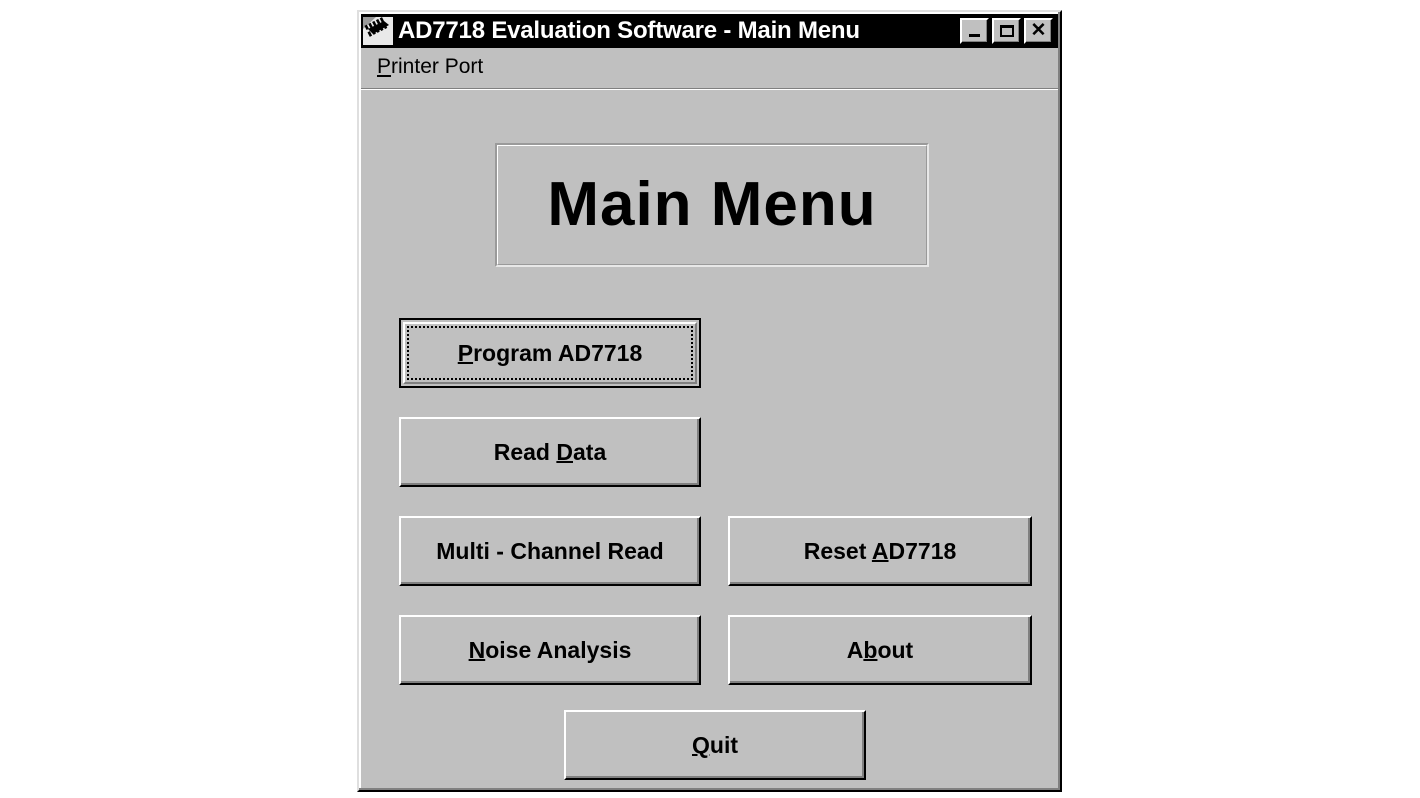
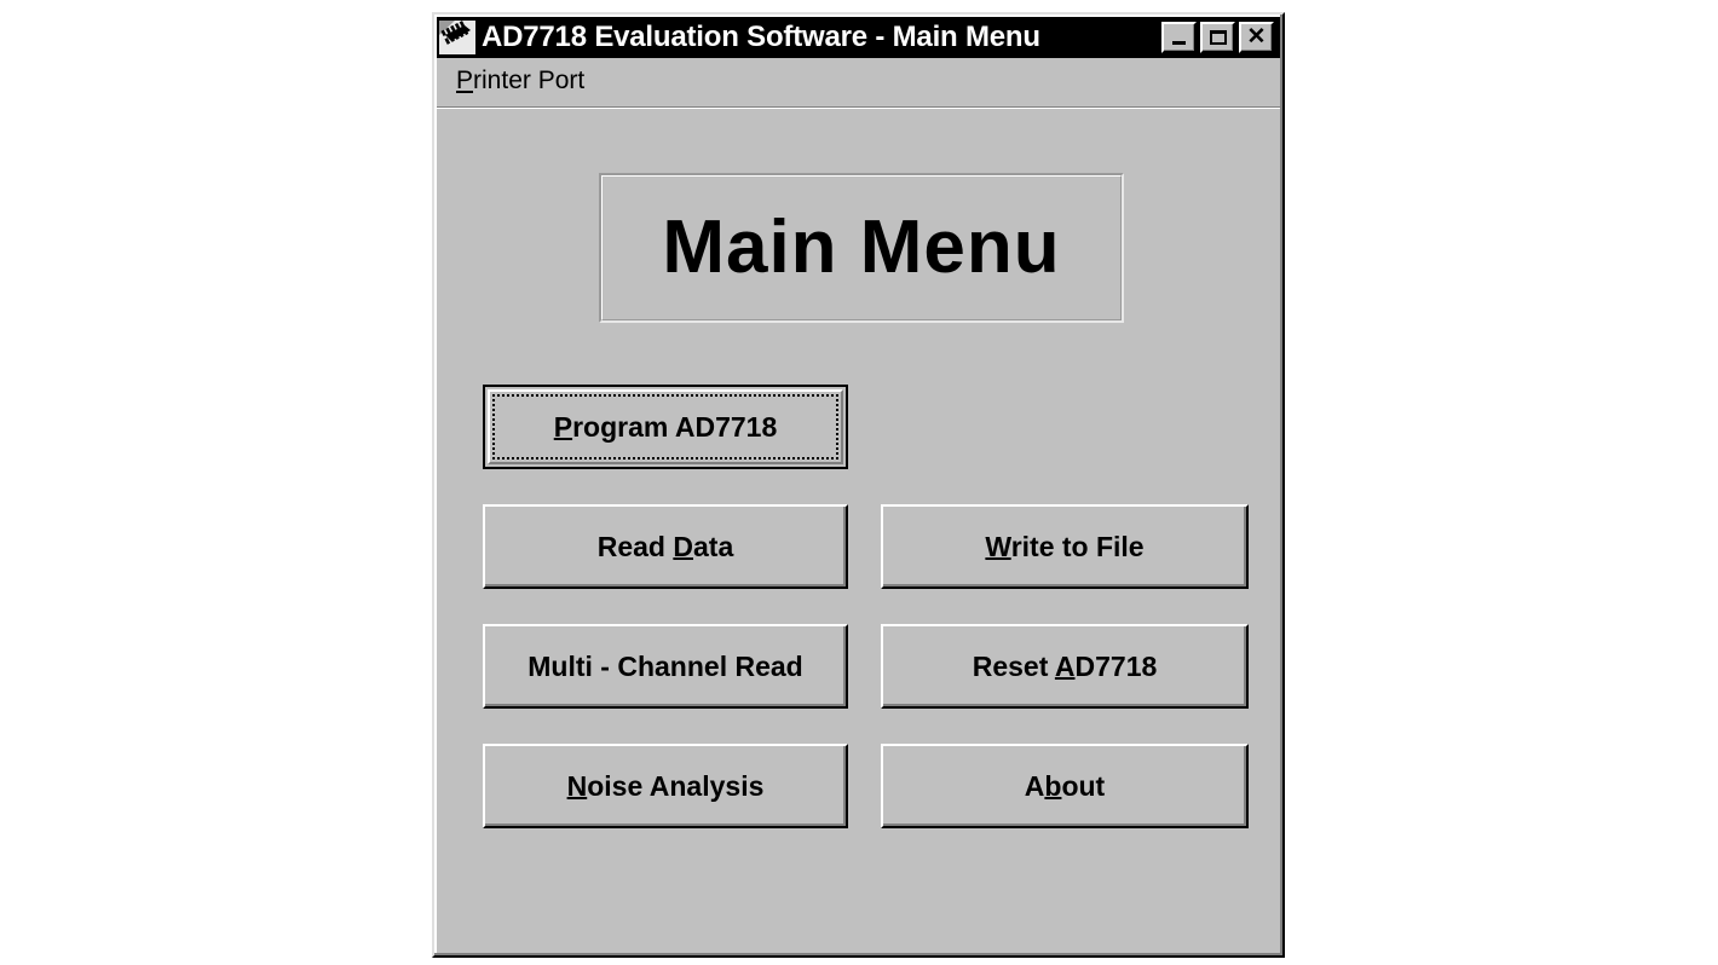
  AD7718 Evaluation Software - Main Menu
  ✕
  Printer Port
  Main Menu
  Program AD7718
  Read Data
+ Write to File
  Multi - Channel Read
  Reset AD7718
  Noise Analysis
  About
- Quit
